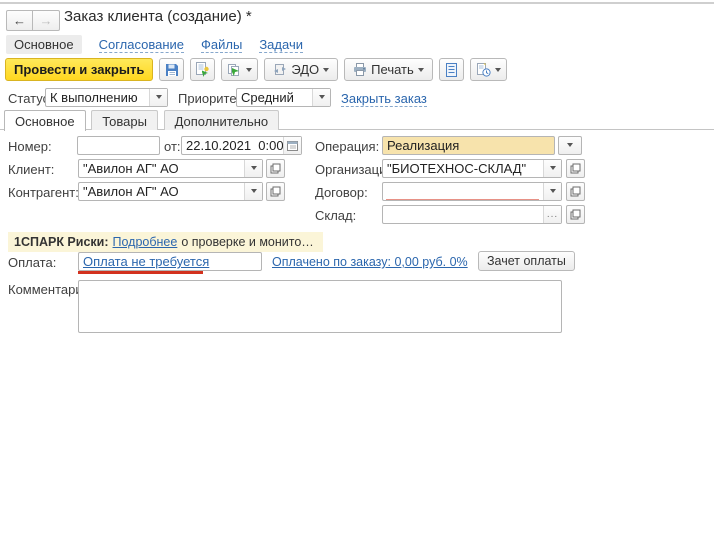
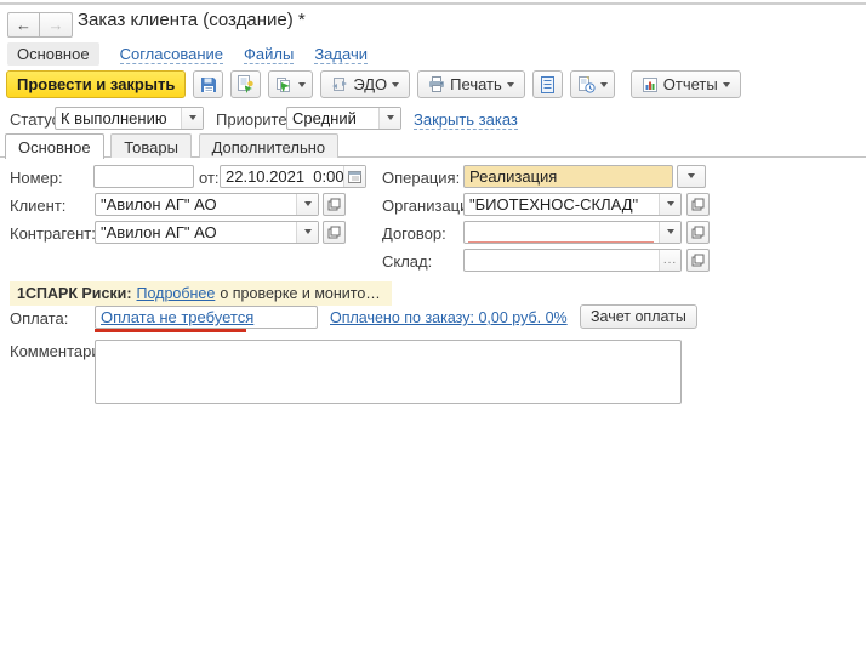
  ←
  →
  Заказ клиента (создание) *
  Основное
  Согласование
  Файлы
  Задачи
  Провести и закрыть
  ЭДО
  Печать
+ Отчеты
  Стату
  К выполнению
  Приорите
  Средний
  Закрыть заказ
  Основное Товары Дополнительно
  Номер:
  от:
  22.10.2021 0:00
  Клиент:
  "Авилон АГ" АО
  Контрагент
  "Авилон АГ" АО
  Операция:
  Реализация
  Организац
  "БИОТЕХНОС-СКЛАД"
  Договор:
  Склад:
  ...
  1СПАРК Риски:
  Подробнее
  о проверке и монито…
  Оплата:
  Оплата не требуется
  Оплачено по заказу: 0,00 руб. 0%
  Зачет оплаты
  Комментар
